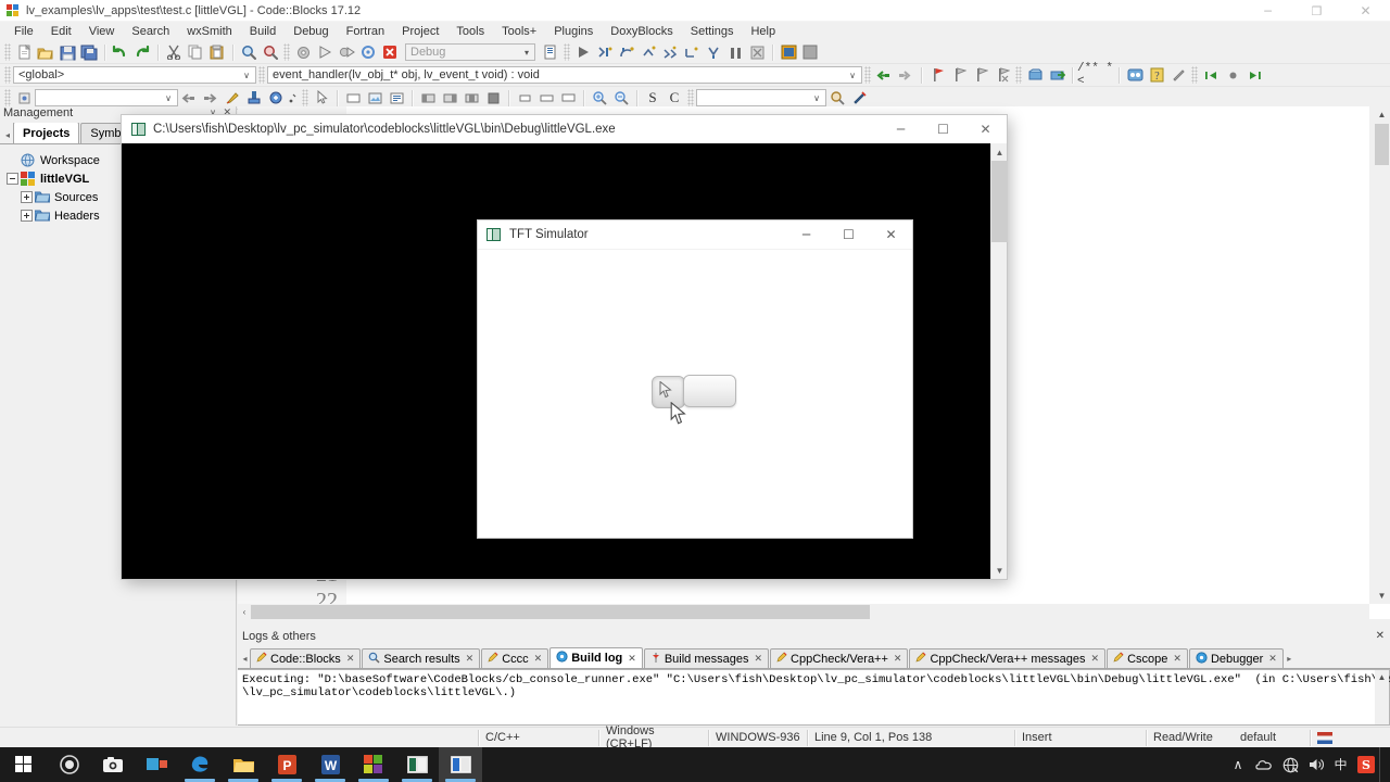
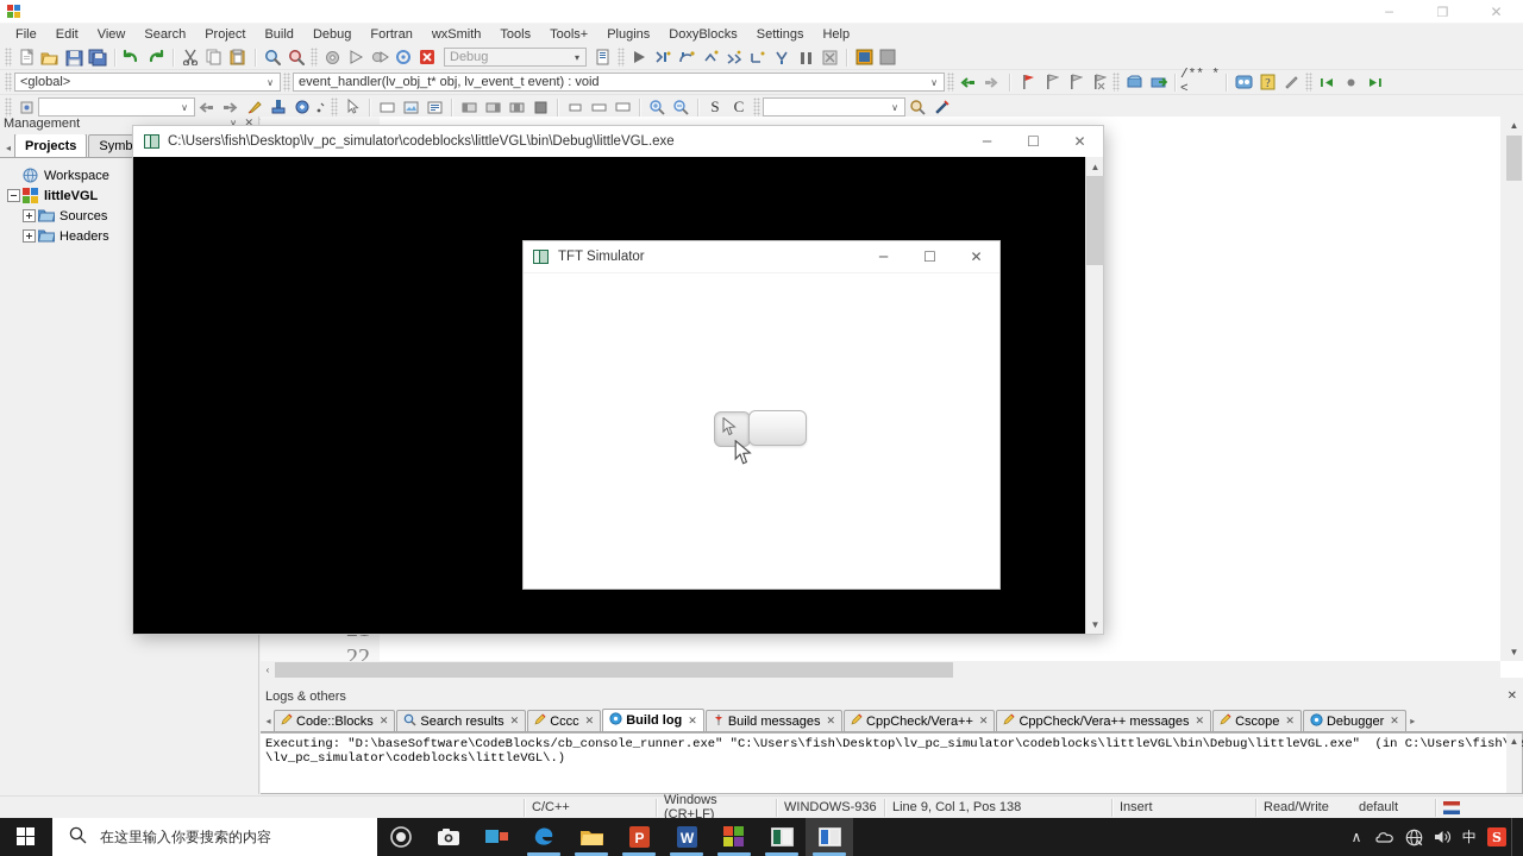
- lv_examples\lv_apps\test\test.c [littleVGL] - Code::Blocks 17.12
  ─
  ❒
  ✕
  File
  Edit
  View
  Search
- wxSmith
+ Project
  Build
  Debug
  Fortran
- Project
+ wxSmith
  Tools
  Tools+
  Plugins
  DoxyBlocks
  Settings
  Help
  Debug
  ▾
  <global>
  ∨
- event_handler(lv_obj_t* obj, lv_event_t void) : void
+ event_handler(lv_obj_t* obj, lv_event_t event) : void
  ∨
  /** *<
  ?
  ∨
  S
  C
  ∨
  Management
  ∨
  ✕
  ◂
  Projects
  Workspace
  littleVGL
  Sources
  Headers
  22
  ▲
  ▼
  ‹
  Logs & others
  ✕
  ◂
  Code::Blocks
  ✕
  Search results
  ✕
  Cccc
  ✕
  Build log
  ✕
  Build messages
  ✕
  CppCheck/Vera++
  ✕
  CppCheck/Vera++ messages
  ✕
  Cscope
  ✕
  Debugger
  ✕
  ▸
  Executing: "D:\baseSoftware\CodeBlocks/cb_console_runner.exe" "C:\Users\fish\Desktop\lv_pc_simulator\codeblocks\littleVGL\bin\Debug\littleVGL.exe" (in C:\Users\fish
  \lv_pc_simulator\codeblocks\littleVGL\.)
  ▲
  C/C++
  Windows (CR+LF)
  WINDOWS-936
  Line 9, Col 1, Pos 138
  Insert
  Read/Write
  default
  C:\Users\fish\Desktop\lv_pc_simulator\codeblocks\littleVGL\bin\Debug\littleVGL.exe
  ─
  ☐
  ✕
  ▲
  ▼
  TFT Simulator
  ─
  ☐
  ✕
+ 在这里输入你要搜索的内容
  P
  W
  ∧
  中
  S
